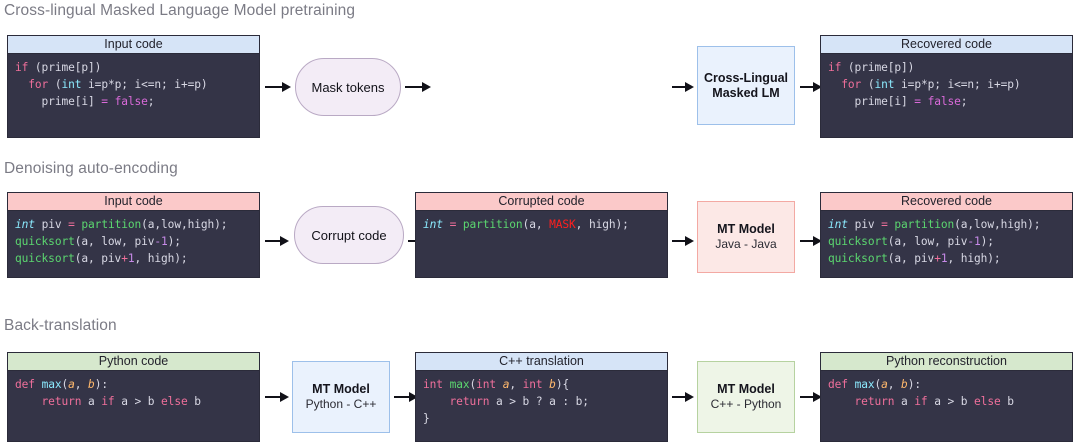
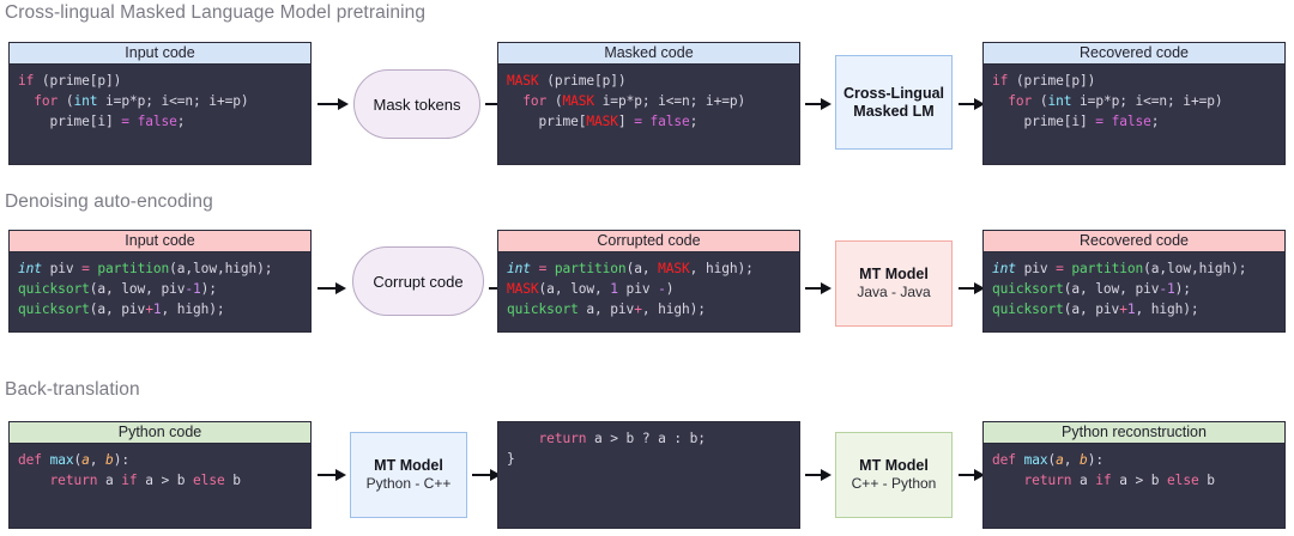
  Cross-lingual Masked Language Model pretraining
  Denoising auto-encoding
  Back-translation
  Input code
  if (prime[p])
  for (int i=p*p; i<=n; i+=p)
  prime[i] = false;
  Mask tokens
+ Masked code
+ MASK (prime[p])
+ for (MASK i=p*p; i<=n; i+=p)
+ prime[MASK] = false;
  Cross-Lingual
  Masked LM
  Recovered code
  if (prime[p])
  for (int i=p*p; i<=n; i+=p)
  prime[i] = false;
  Input code
  int piv = partition(a,low,high);
  quicksort(a, low, piv-1);
  quicksort(a, piv+1, high);
  Corrupt code
  Corrupted code
  int = partition(a, MASK, high);
+ MASK(a, low, 1 piv -)
+ quicksort a, piv+, high);
  MT Model
  Java - Java
  Recovered code
  int piv = partition(a,low,high);
  quicksort(a, low, piv-1);
  quicksort(a, piv+1, high);
  Python code
  def max(a, b):
  return a if a > b else b
  MT Model
  Python - C++
- C++ translation
- int max(int a, int b){
  return a > b ? a : b;
  }
  MT Model
  C++ - Python
  Python reconstruction
  def max(a, b):
  return a if a > b else b
